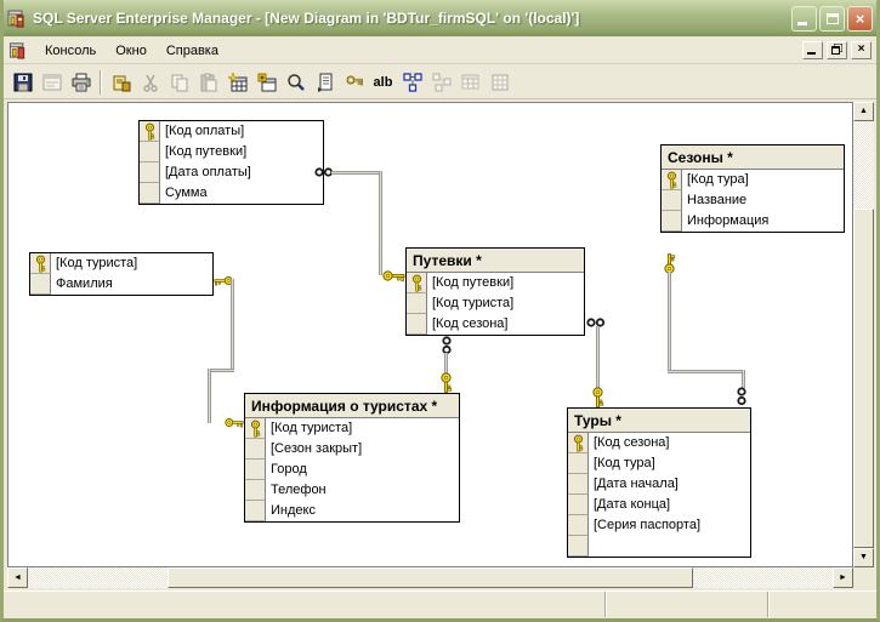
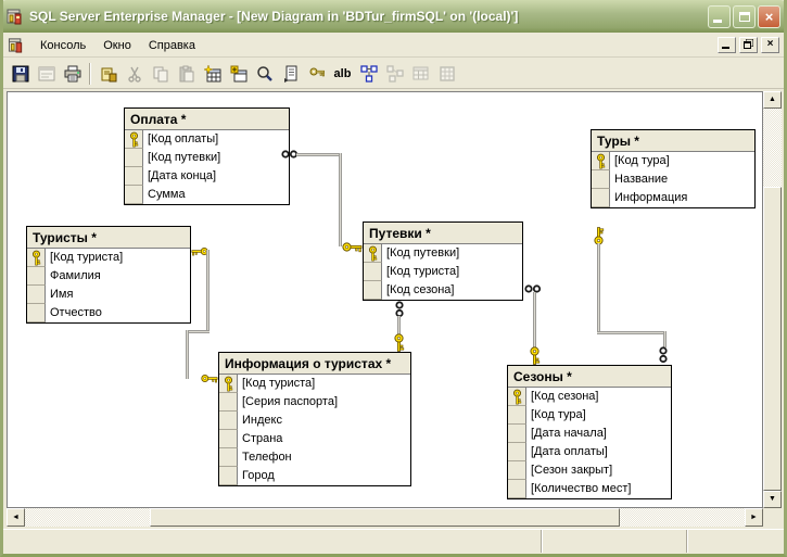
  SQL Server Enterprise Manager - [New Diagram in 'BDTur_firmSQL' on '(local)']
  ×
  Консоль Окно Справка
  ×
  alb
+ Оплата *
  [Код оплаты]
  [Код путевки]
- [Дата оплаты]
+ [Дата конца]
  Сумма
+ Туристы *
  [Код туриста]
  Фамилия
+ Имя
+ Отчество
  Путевки *
  [Код путевки]
  [Код туриста]
  [Код сезона]
- Сезоны *
+ Туры *
  [Код тура]
  Название
  Информация
  Информация о туристах *
  [Код туриста]
- [Сезон закрыт]
+ [Серия паспорта]
- Город
+ Индекс
+ Страна
  Телефон
- Индекс
+ Город
- Туры *
+ Сезоны *
  [Код сезона]
  [Код тура]
  [Дата начала]
- [Дата конца]
+ [Дата оплаты]
- [Серия паспорта]
+ [Сезон закрыт]
+ [Количество мест]
